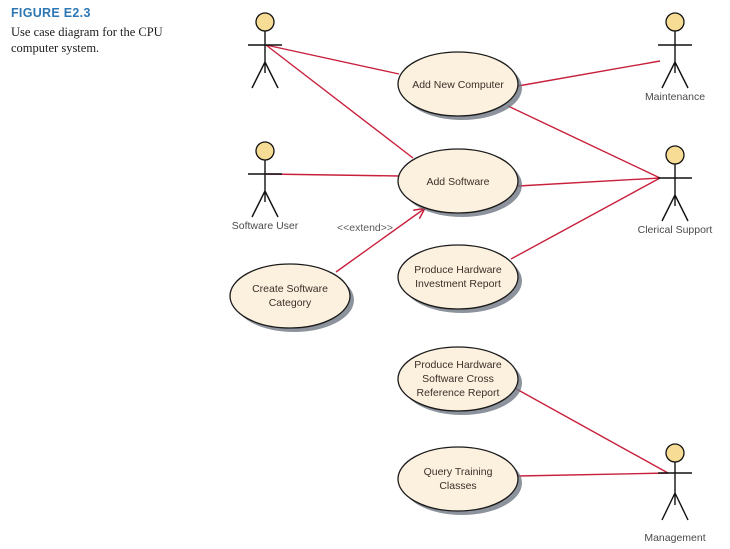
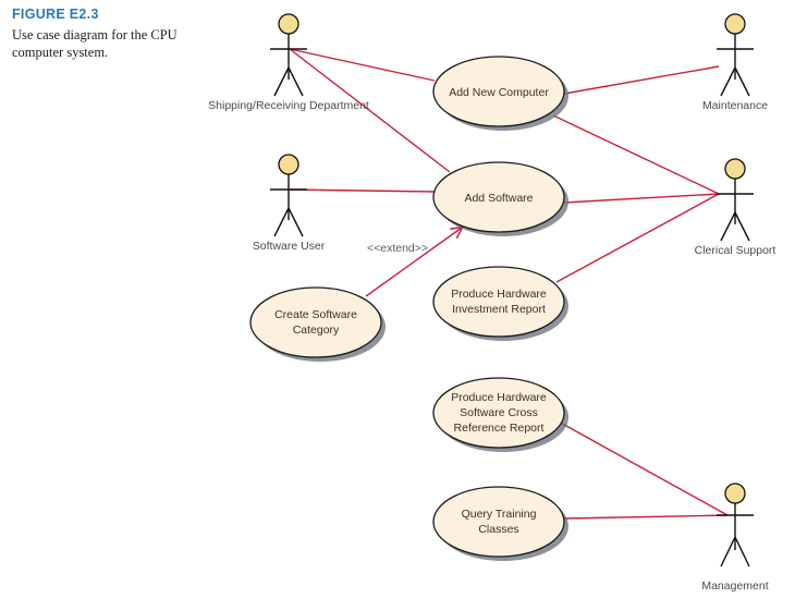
  FIGURE E2.3
  Use case diagram for the CPU computer system.
  Add New Computer
  Add Software
  Create Software
  Category
  Produce Hardware
  Investment Report
  Produce Hardware
  Software Cross
  Reference Report
  Query Training
  Classes
+ Shipping/Receiving Department
  Maintenance
  Software User
  Clerical Support
  Management
  <<extend>>
